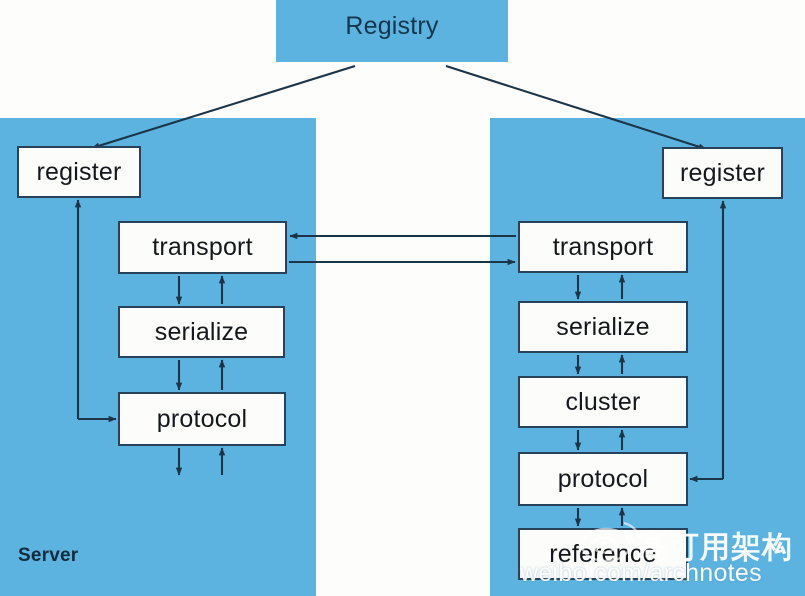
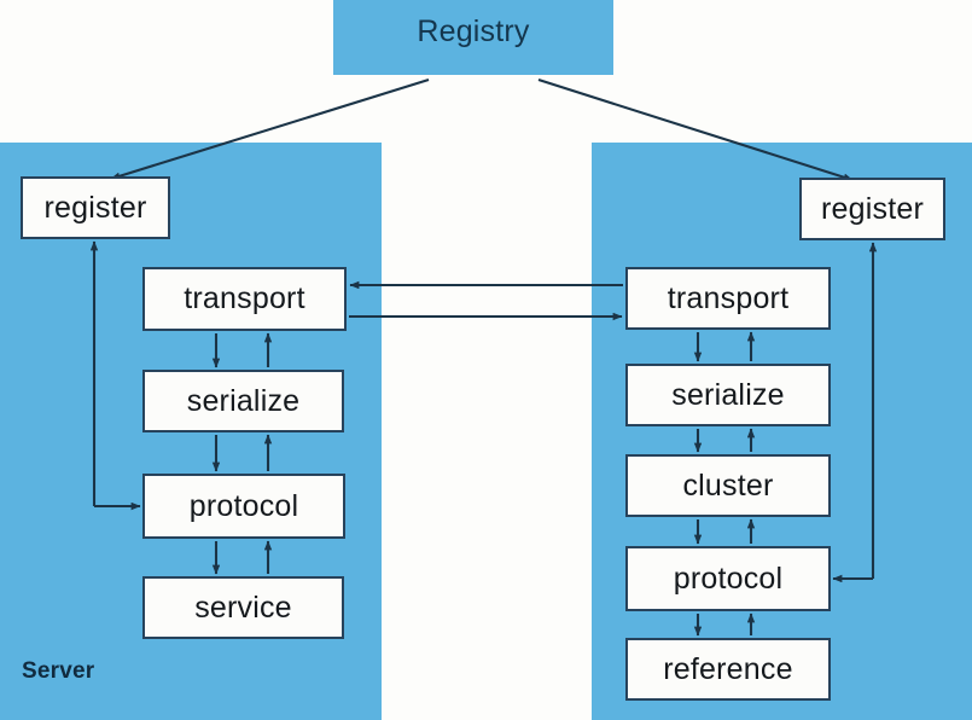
  Registry
  Server
  register
  transport
  serialize
  protocol
+ service
  register
  transport
  serialize
  cluster
  protocol
  reference
- 高可用架构
- weibo.com/archnotes
